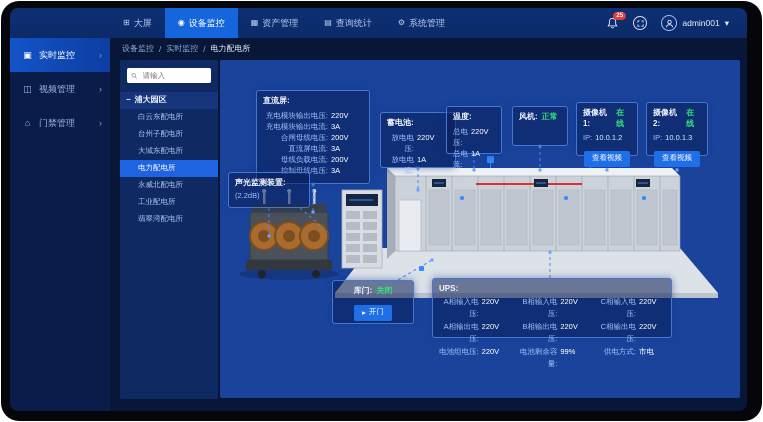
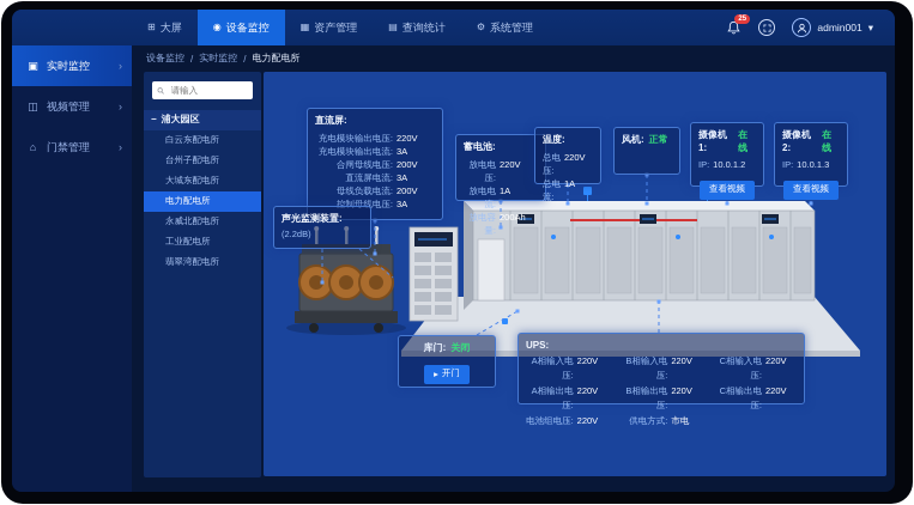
  ⊞
  大屏
  ◉
  设备监控
  ▦
  资产管理
  ▤
  查询统计
  ⚙
  系统管理
  admin001
  ▾
  ▣
  实时监控
  ›
  ◫
  视频管理
  ›
  ⌂
  门禁管理
  ›
  设备监控
  /
  实时监控
  /
  电力配电所
  请输入
  −
  浦大园区
  白云东配电所
  台州子配电所
  大城东配电所
  电力配电所
  永威北配电所
  工业配电所
  翡翠湾配电所
  直流屏:
  充电模块输出电压:
  220V
  充电模块输出电流:
  3A
  合闸母线电压:
  200V
  直流屏电流:
  3A
  母线负载电流:
  200V
  控制母线电压:
  3A
  蓄电池:
  放电电压:
  220V
  放电电流:
  1A
+ 放电容量:
+ 200Ah
  温度:
  总电压:
  220V
  总电流:
  1A
  风机:
  正常
  摄像机1:
  在线
  IP: 10.0.1.2
  查看视频
  摄像机2:
  在线
  IP: 10.0.1.3
  查看视频
  声光监测装置:
  (2.2dB)
  库门:
  关闭
  ▸
  开门
  UPS:
  A相输入电压:
  220V
  B相输入电压:
  220V
  C相输入电压:
  220V
  A相输出电压:
  220V
  B相输出电压:
  220V
  C相输出电压:
  220V
  电池组电压:
  220V
- 电池剩余容量:
- 99%
  供电方式:
  市电
